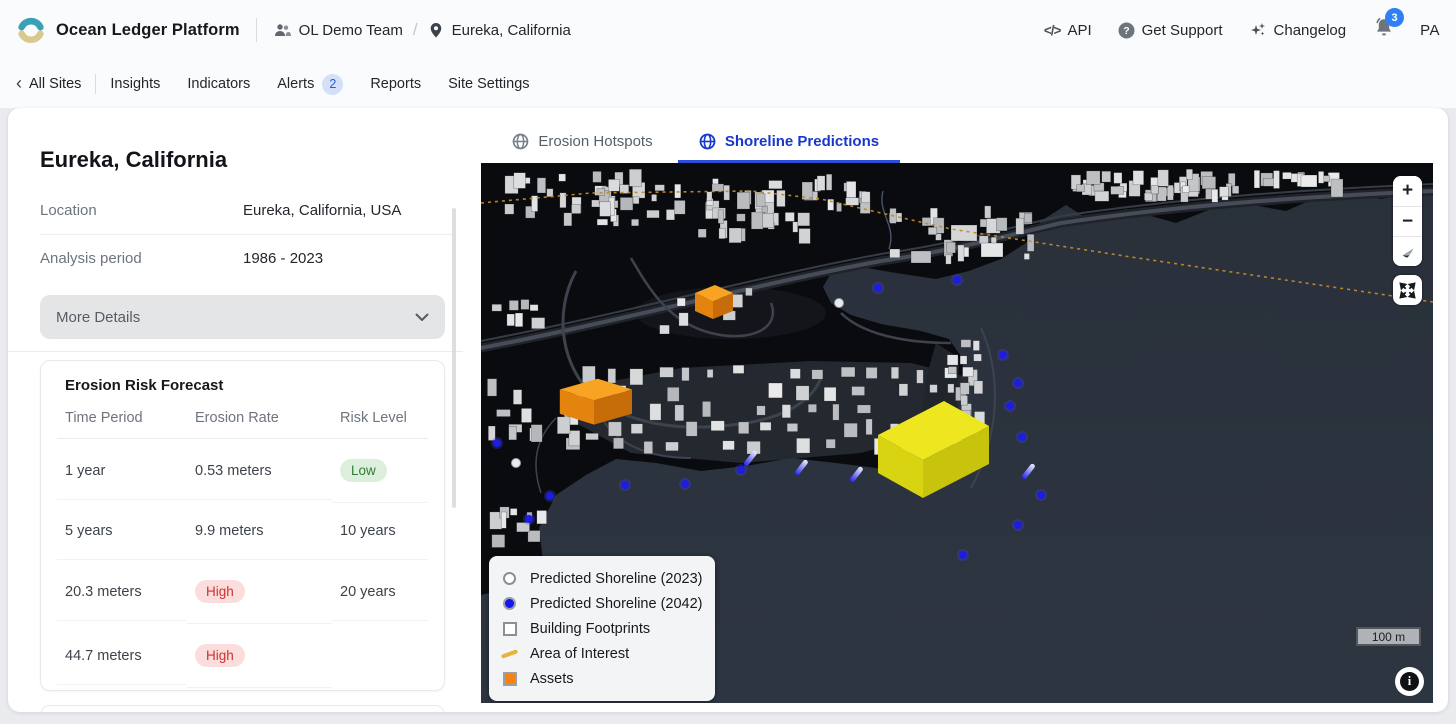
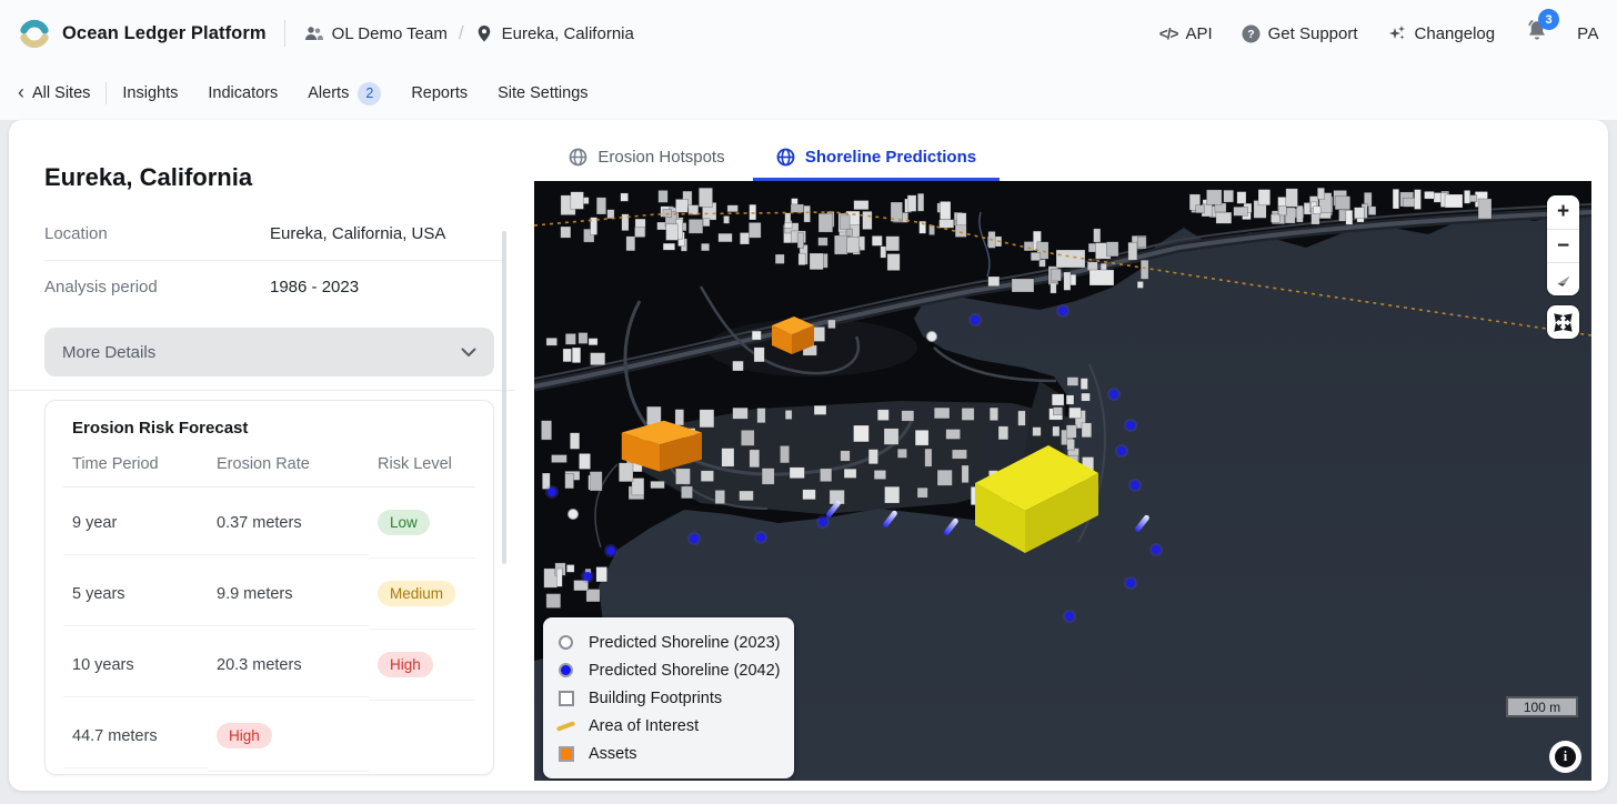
  Ocean Ledger Platform
  OL Demo Team
  /
  Eureka, California
  </>
  API
  ?
  Get Support
  Changelog
  3
  PA
  ‹
  All Sites
  Insights
  Indicators
  Alerts
  2
  Reports
  Site Settings
  Eureka, California
  Location
  Eureka, California, USA
  Analysis period
  1986 - 2023
  More Details
  Erosion Risk Forecast
  Time Period
  Erosion Rate
  Risk Level
- 1 year
+ 9 year
- 0.53 meters
+ 0.37 meters
  Low
  5 years
  9.9 meters
+ Medium
  10 years
  20.3 meters
  High
- 20 years
  44.7 meters
  High
  Erosion Hotspots
  Shoreline Predictions
  Predicted Shoreline (2023)
  Predicted Shoreline (2042)
  Building Footprints
  Area of Interest
  Assets
  +
  −
  100 m
  i
